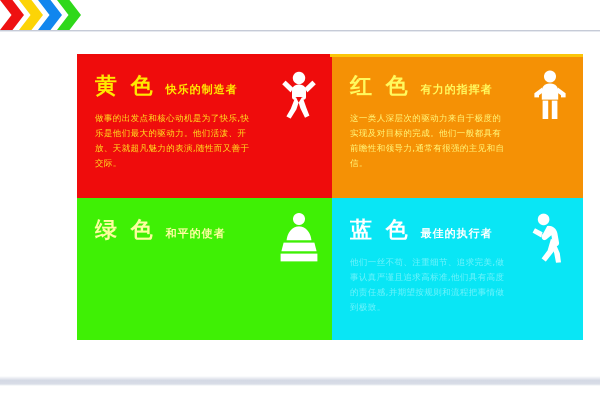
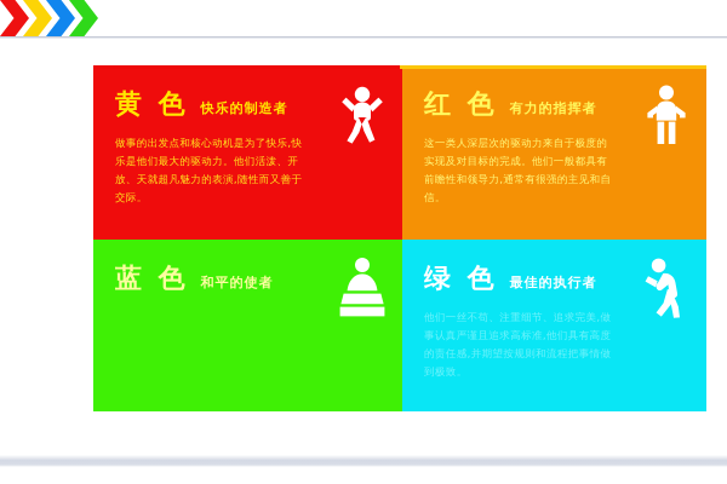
  黄 色
  快乐的制造者
  做事的出发点和核心动机是为了快乐,快乐是他们最大的驱动力。他们活泼、开放、天就超凡魅力的表演,随性而又善于交际。
  红 色
  有力的指挥者
  这一类人深层次的驱动力来自于极度的实现及对目标的完成。他们一般都具有前瞻性和领导力,通常有很强的主见和自信。
- 绿 色
+ 蓝 色
  和平的使者
- 蓝 色
+ 绿 色
  最佳的执行者
  他们一丝不苟、注重细节、追求完美,做事认真严谨且追求高标准,他们具有高度的责任感,并期望按规则和流程把事情做到极致。
